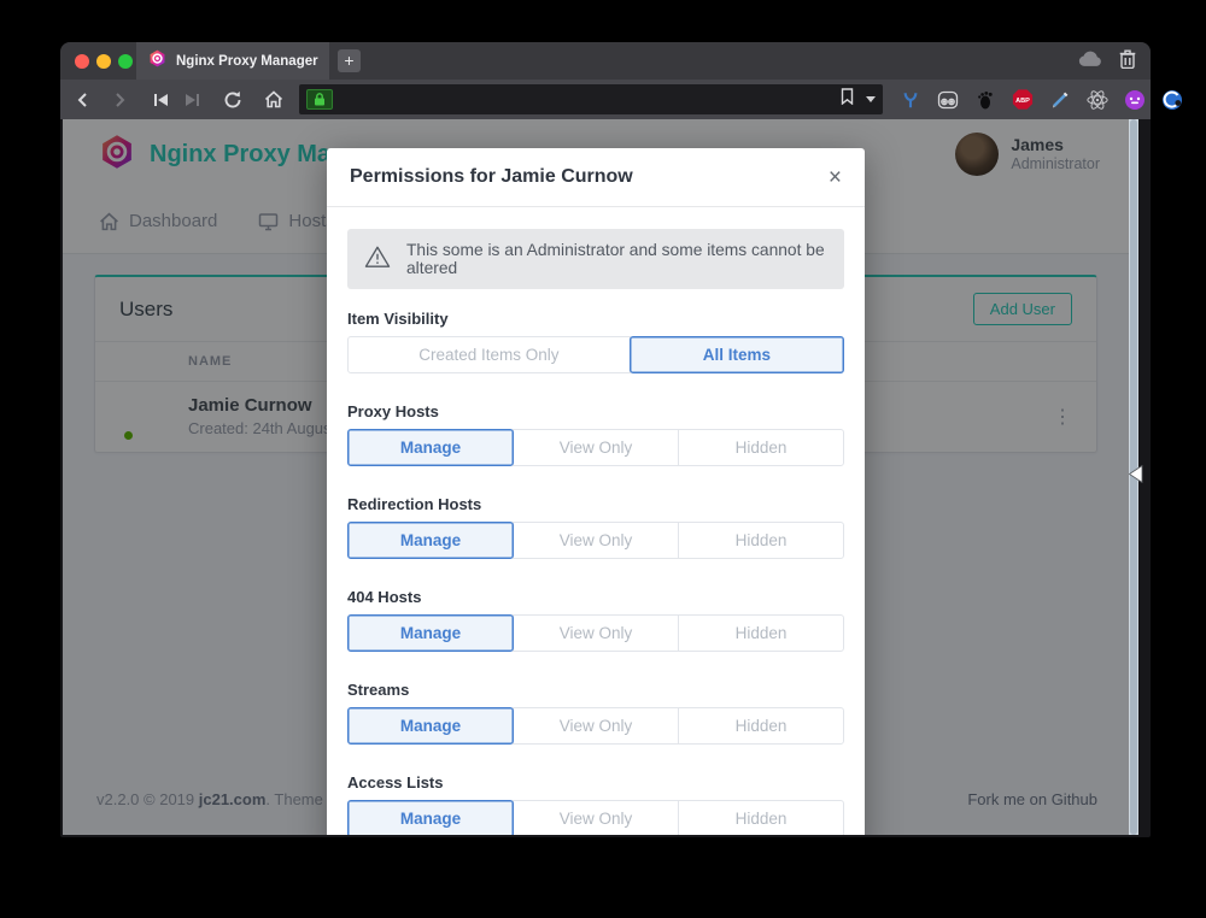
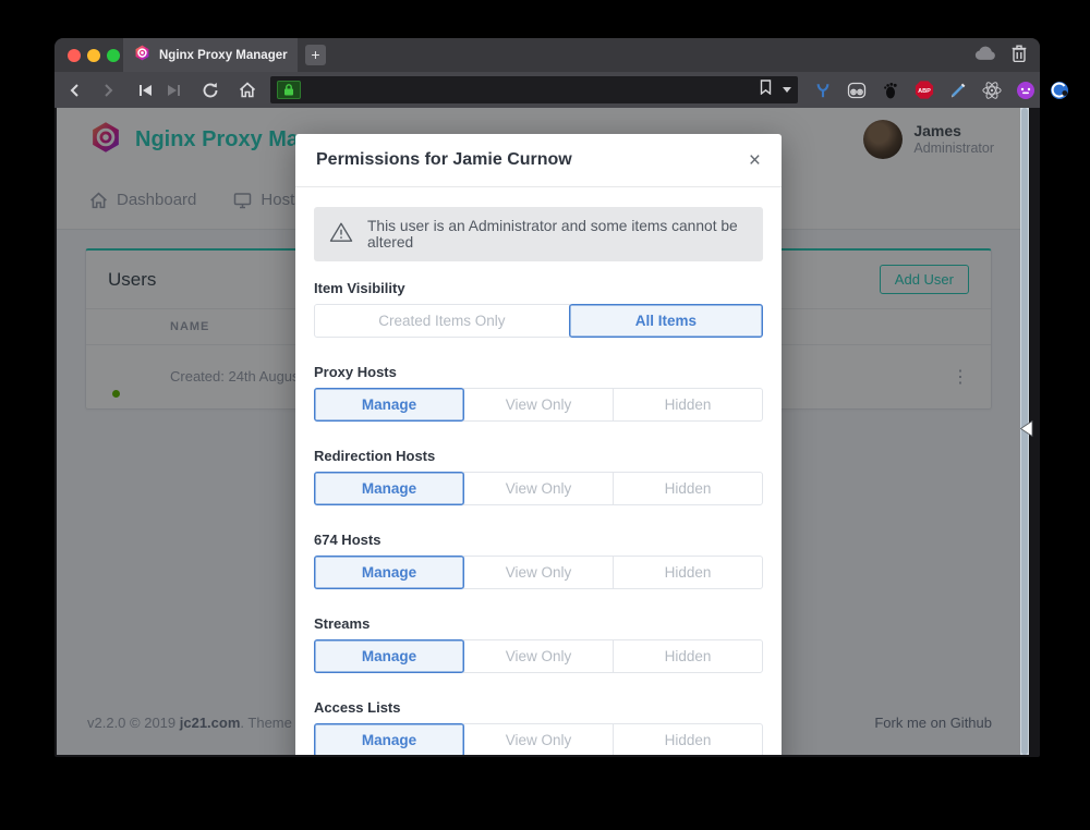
  Nginx Proxy Manager
  +
  Nginx Proxy Ma
  James
  Administrator
  Dashboard
  Host
  Users
  Add User
  NAME
- Jamie Curnow
  Created: 24th Augu
  ⋮
  v2.2.0 © 2019 jc21.com. Theme
  Fork me on Github
  Permissions for Jamie Curnow
  ×
- This some is an Administrator and some items cannot be altered
+ This user is an Administrator and some items cannot be altered
  Item Visibility
  Created Items Only
  All Items
  Proxy Hosts
  Manage
  View Only
  Hidden
  Redirection Hosts
  Manage
  View Only
  Hidden
- 404 Hosts
+ 674 Hosts
  Manage
  View Only
  Hidden
  Streams
  Manage
  View Only
  Hidden
  Access Lists
  Manage
  View Only
  Hidden
